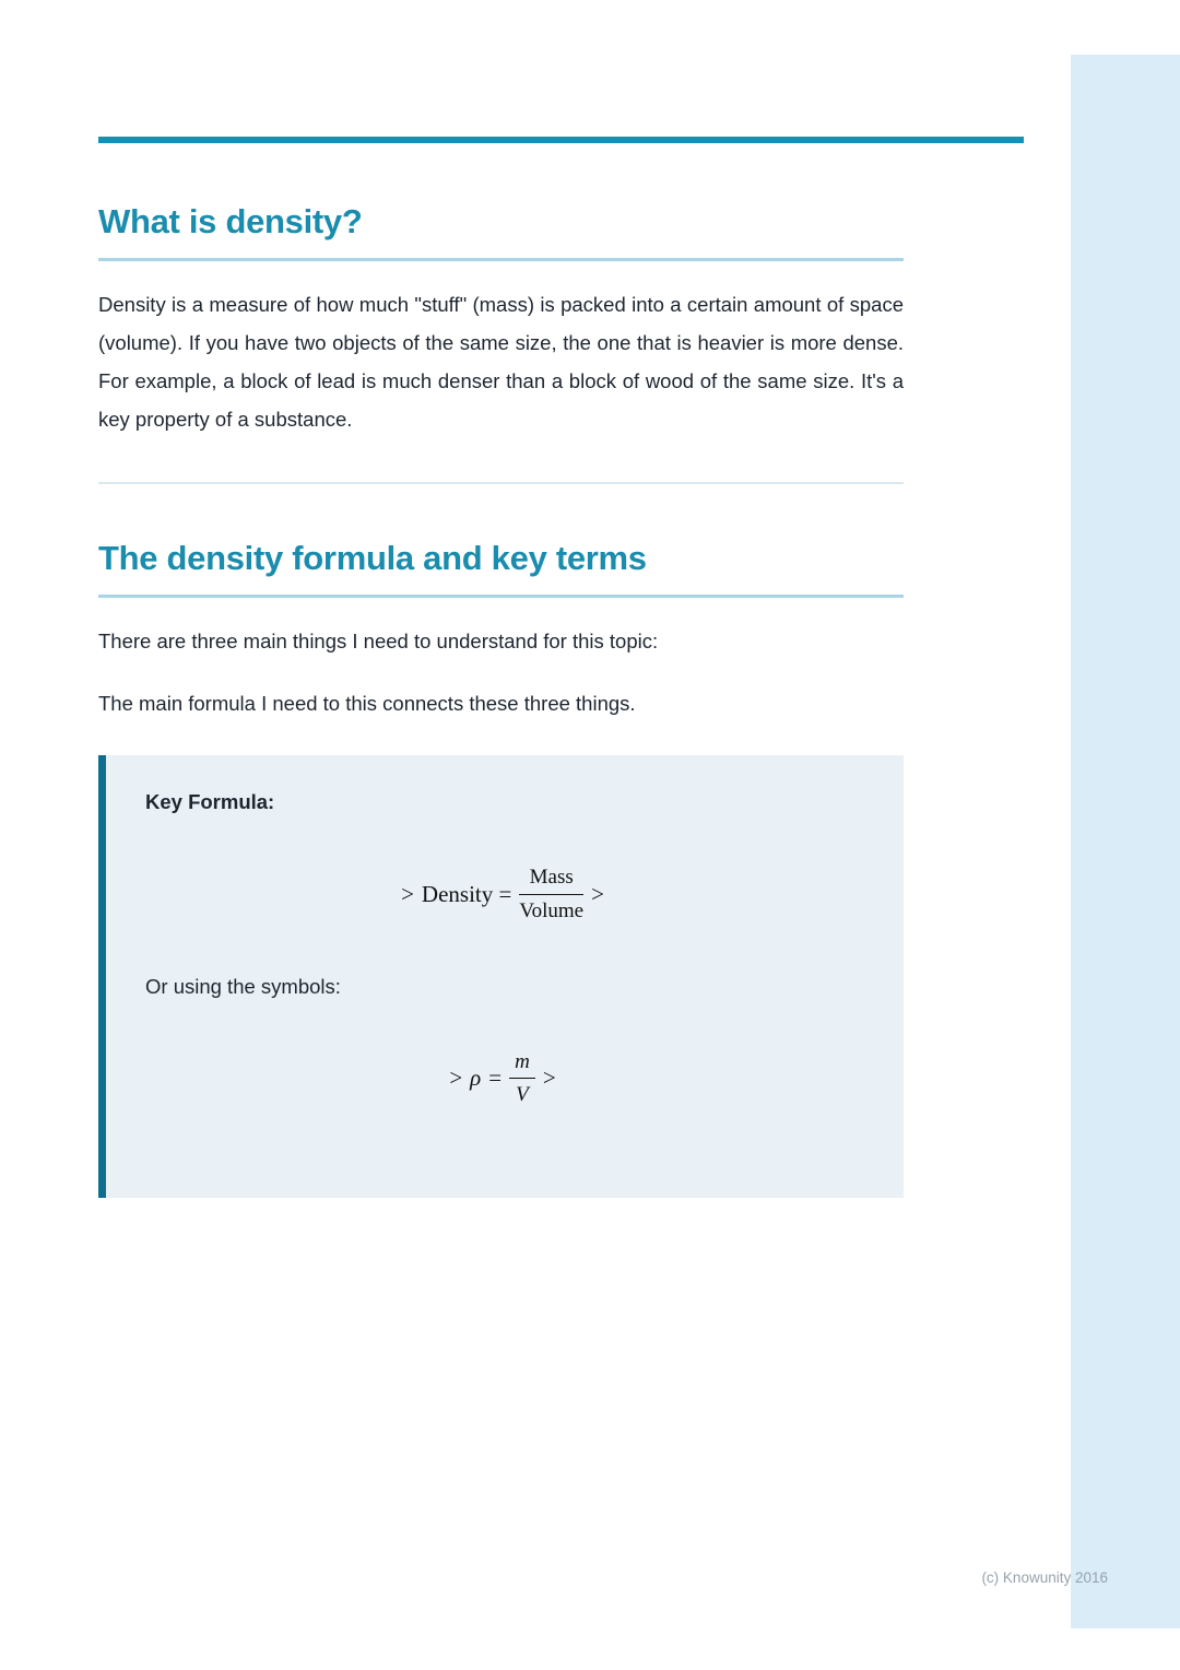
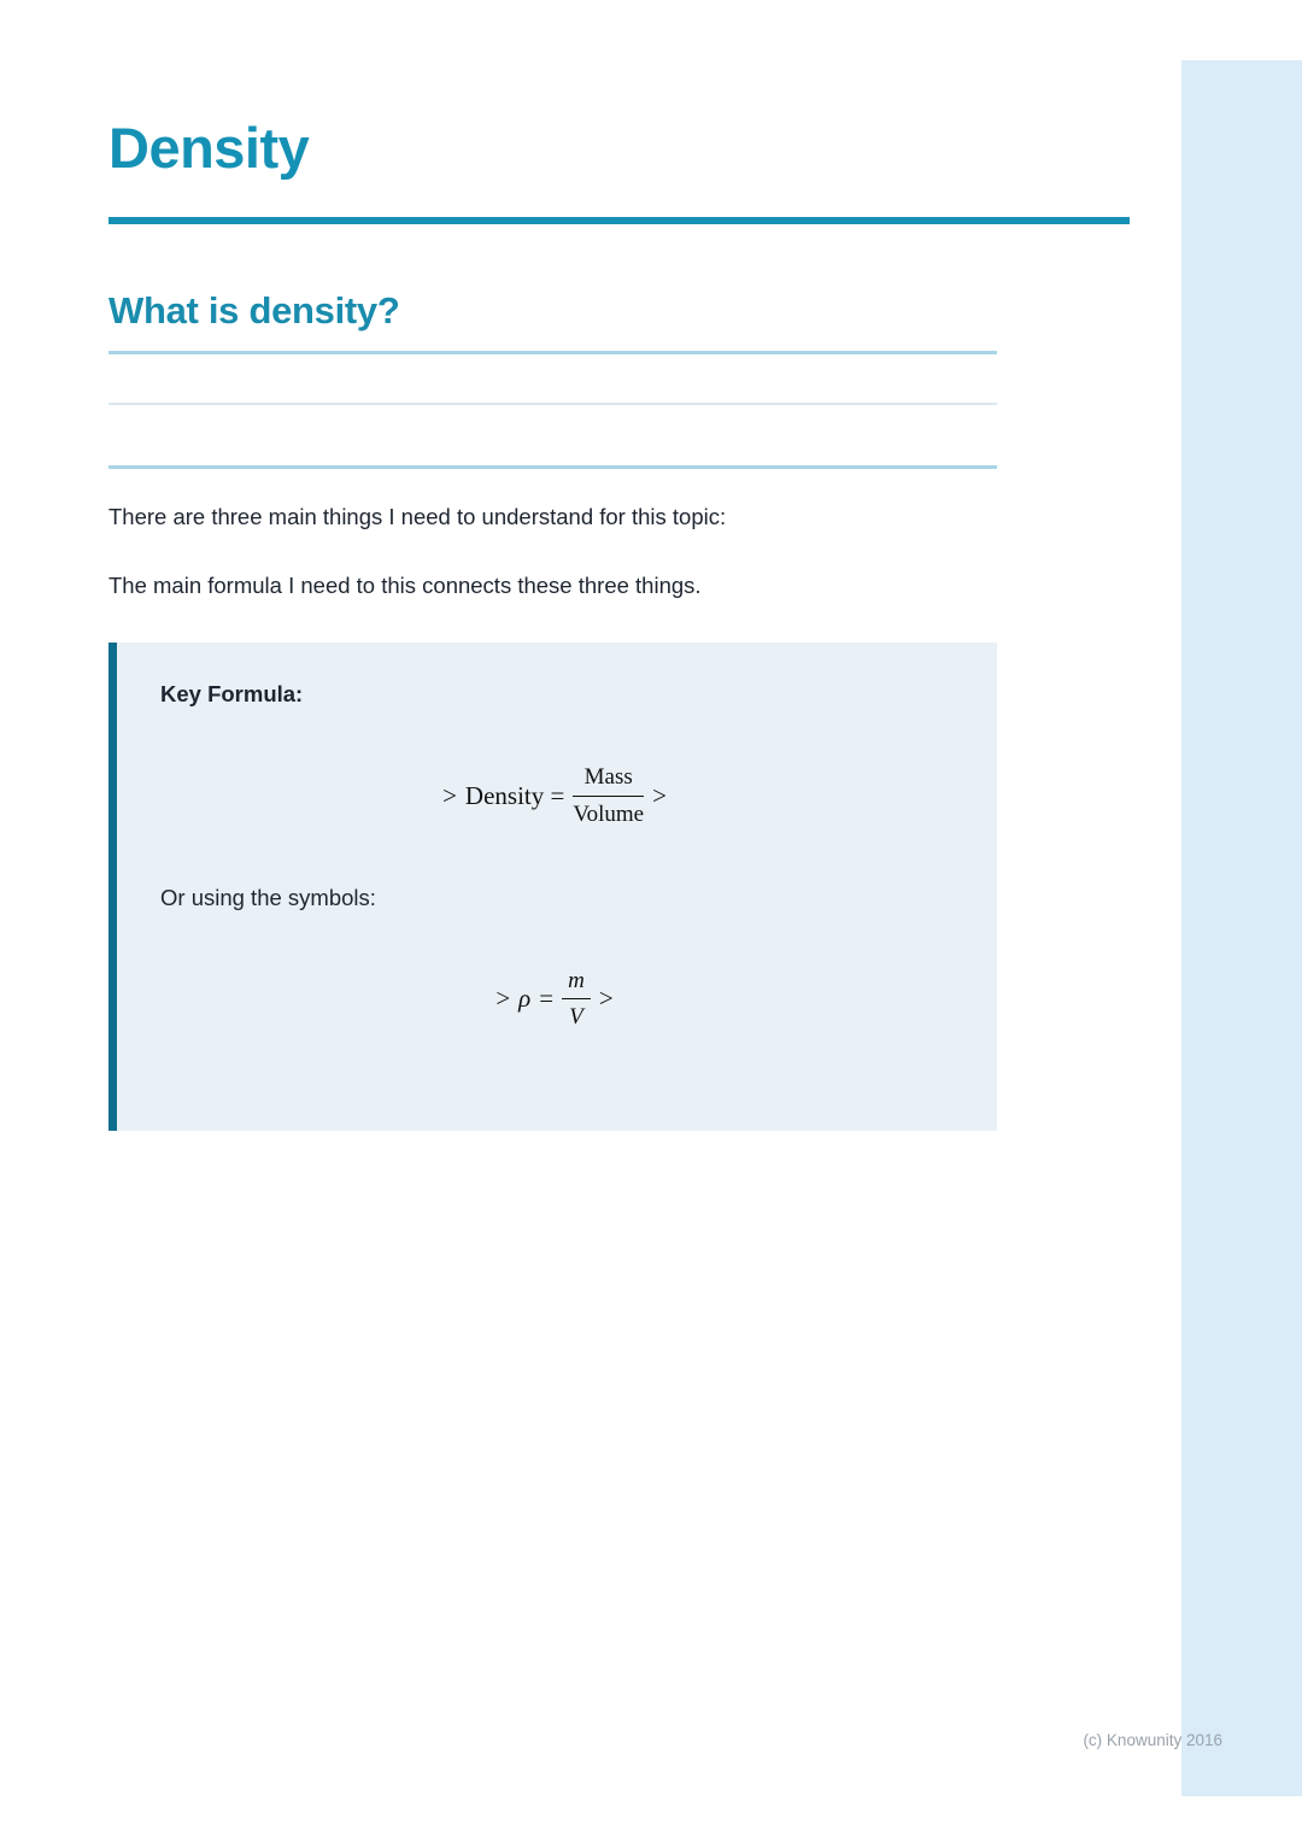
+ Density
  What is density?
- Density is a measure of how much "stuff" (mass) is packed into a certain amount of space (volume). If you have two objects of the same size, the one that is heavier is more dense. For example, a block of lead is much denser than a block of wood of the same size. It's a key property of a substance.
- The density formula and key terms
  There are three main things I need to understand for this topic:
  The main formula I need to this connects these three things.
  Key Formula:
  >
  Density =
  Mass
  Volume
  >
  Or using the symbols:
  >
  ρ
  =
  m
  V
  >
  (c) Knowunity 2016
